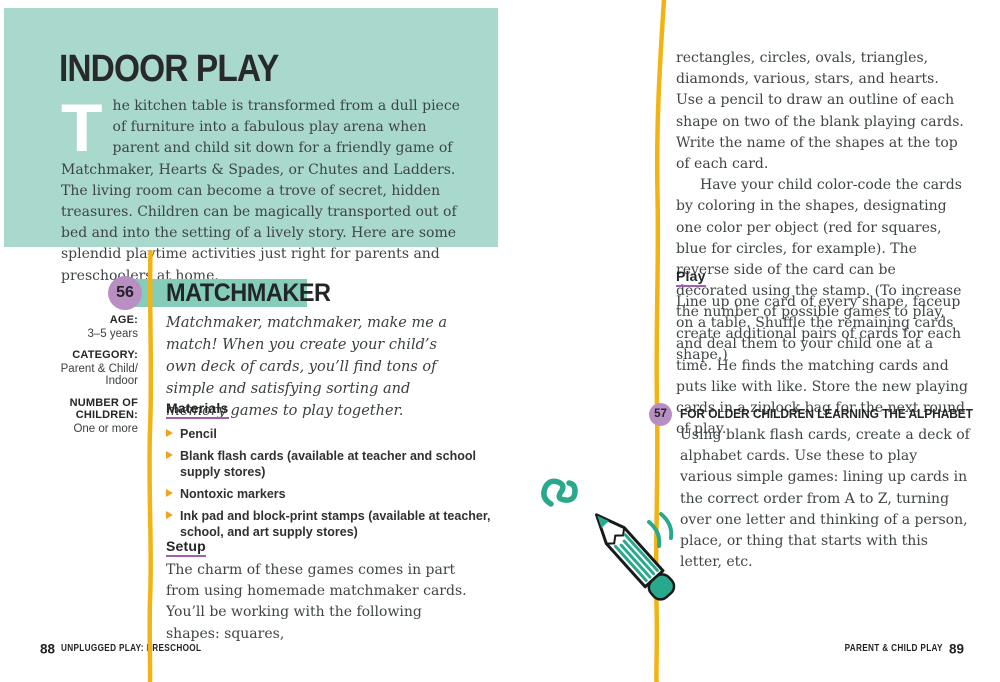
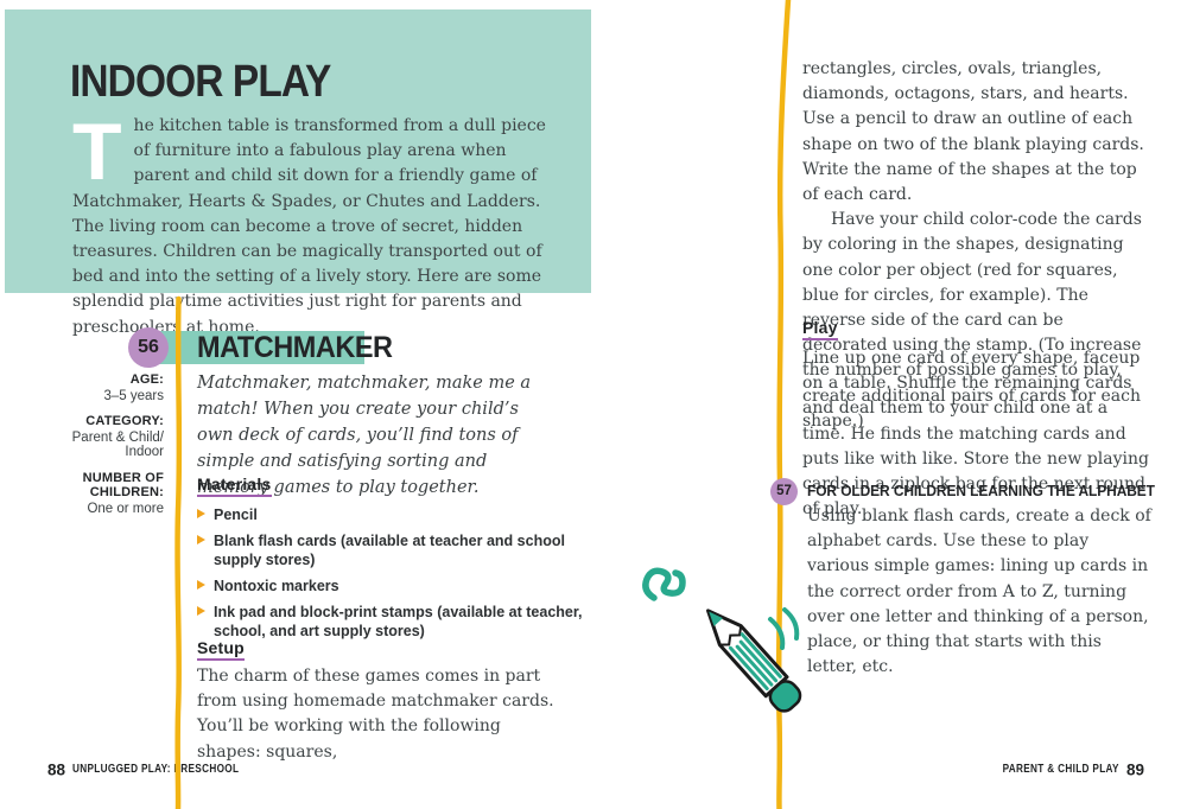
  INDOOR PLAY
  T
  he kitchen table is transformed from a dull piece of furniture into a fabulous play arena when parent and child sit down for a friendly game of Matchmaker, Hearts & Spades, or Chutes and Ladders. The living room can become a trove of secret, hidden treasures. Children can be magically transported out of bed and into the setting of a lively story. Here are some splendid platime activities just right for parents and preschoer at home.
  56
  MATCHMAKER
  AGE:
  3–5 years
  CATEGORY:
  Parent & Child/
  Indoor
  NUMBER OF CHILDREN:
  One or more
  Matchmaker, matchmaker, make me a match! When you create your child’s own deck of cards, you’ll find tons of simple and satisfying sorting and memory games to play together.
  Materials
  Pencil
  Blank flash cards (available at teacher and school supply stores)
  Nontoxic markers
  Ink pad and block-print stamps (available at teacher, school, and art supply stores)
  Setup
  The charm of these games comes in part from using homemade matchmaker cards. You’ll be working with the following shapes: squares,
  88 UNPLUGGED PLAY:RESCHOOL
- rectangles, circles, ovals, triangles, diamonds, various, stars, and hearts. Use a pencil to draw an outline of each shape on two of the blank playing cards. Write the name of the shapes at the top of each card.
+ rectangles, circles, ovals, triangles, diamonds, octagons, stars, and hearts. Use a pencil to draw an outline of each shape on two of the blank playing cards. Write the name of the shapes at the top of each card.
  Have your child color-code the cards by coloring in the shapes, designating one color per object (red for squares, blue for circles, for example). The reverse side of the card can be decorated using the stamp. (To increase the number of possible games to play, create additional pairs of cards for each shape.)
  Play
  Line up one card of every shape, faceup on a table. Shuffle the remaining cards and deal them to your child one at a time. He finds the matching cards and puts like with like. Store the new playing cards in a ziplock bag for the next round of play.
  57
  FOR OLDER CHILDREN LEARNING THE ALPHABET
  Using blank flash cards, create a deck of alphabet cards. Use these to play various simple games: lining up cards in the correct order from A to Z, turning over one letter and thinking of a person, place, or thing that starts with this letter, etc.
  PARENT & CHILD PLAY 89
